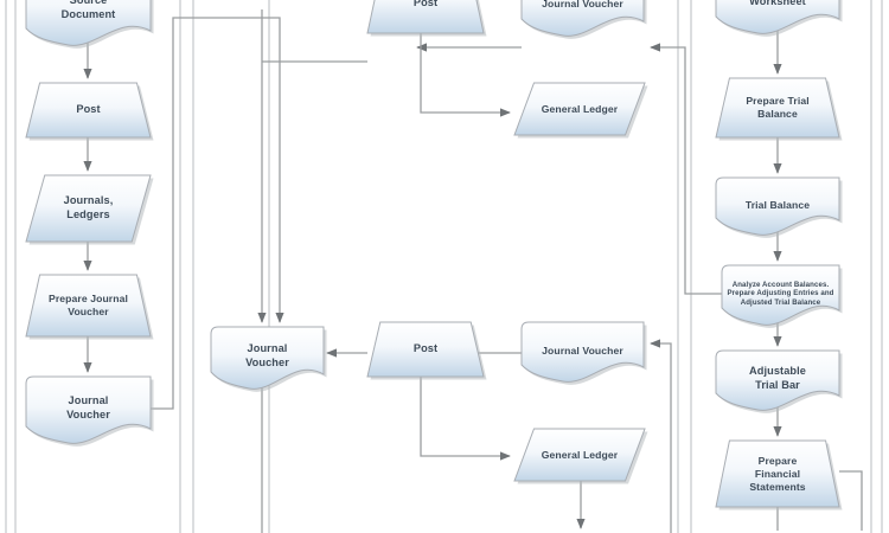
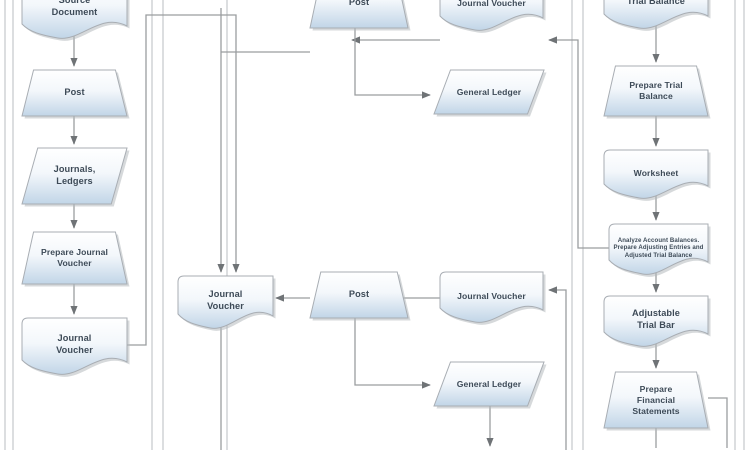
  Source
  Document
  Post
  Journals,
  Ledgers
  Prepare Journal
  Voucher
  Journal
  Voucher
  Journal
  Voucher
  Post
  Journal Voucher
  General Ledger
  Post
  Journal Voucher
  General Ledger
- Worksheet
+ Trial Balance
  Prepare Trial
  Balance
- Trial Balance
+ Worksheet
  Adjustable
  Trial Bar
  Prepare
  Financial
  Statements
